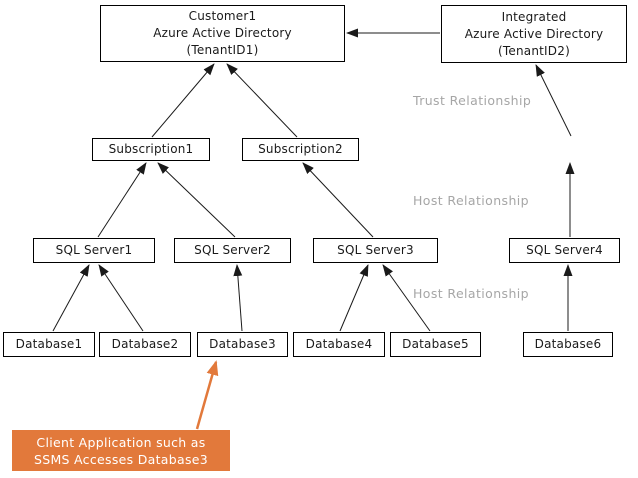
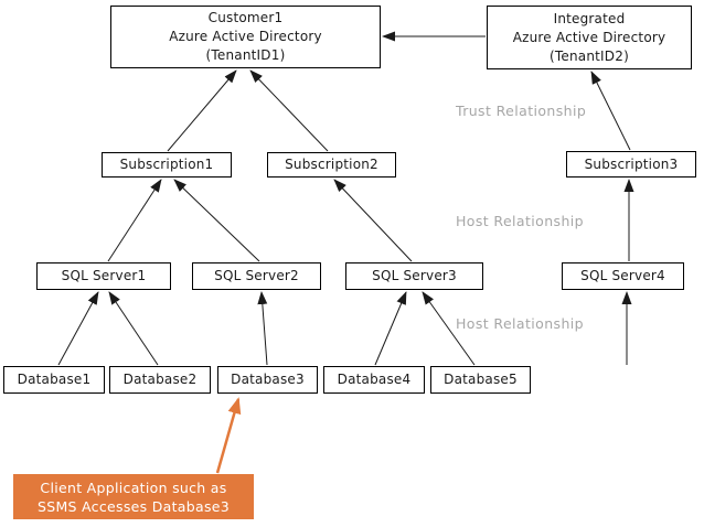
  Customer1
  Azure Active Directory
  (TenantID1)
  Integrated
  Azure Active Directory
  (TenantID2)
  Trust Relationship
  Host Relationship
  Host Relationship
  Subscription1
  Subscription2
+ Subscription3
  SQL Server1
  SQL Server2
  SQL Server3
  SQL Server4
  Database1
  Database2
  Database3
  Database4
  Database5
- Database6
  Client Application such as
  SSMS Accesses Database3
